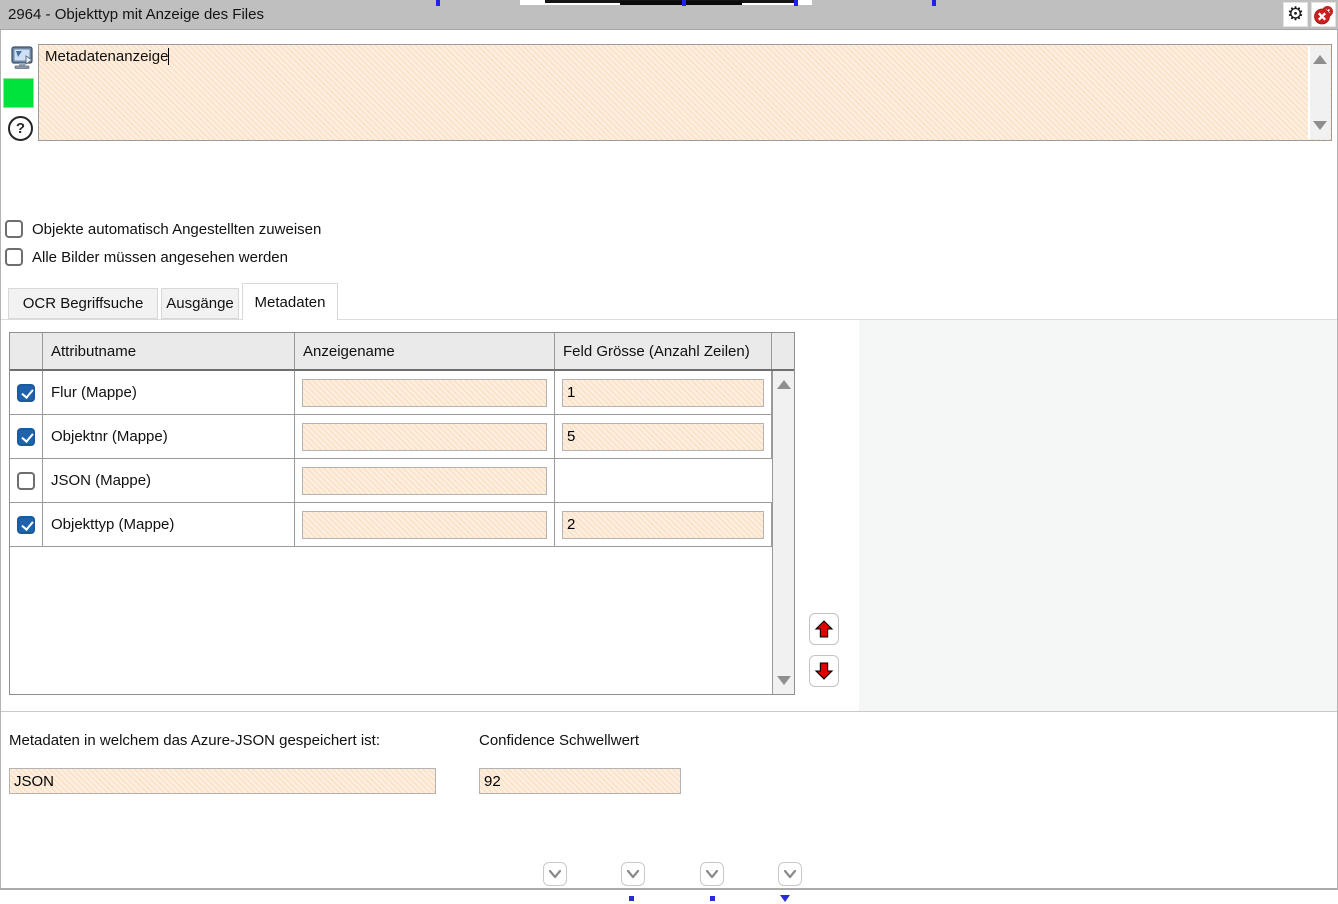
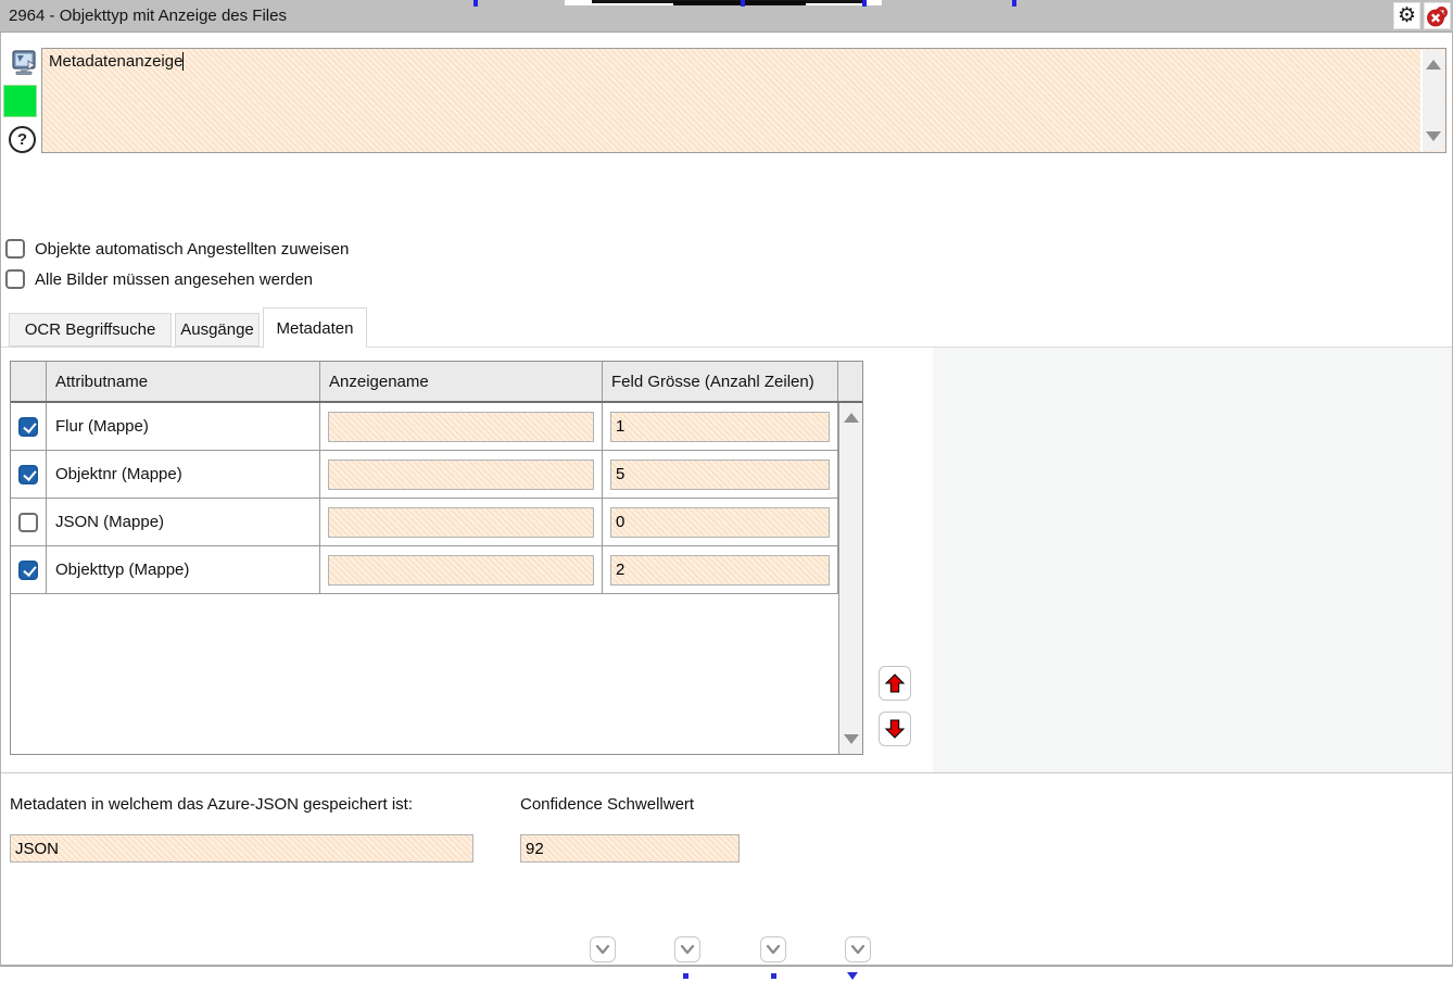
  2964 - Objekttyp mit Anzeige des Files
  ⚙
  ?
  Metadatenanzeige
  Objekte automatisch Angestellten zuweisen
  Alle Bilder müssen angesehen werden
  OCR Begriffsuche
  Ausgänge
  Metadaten
  Attributname
  Anzeigename
  Feld Grösse (Anzahl Zeilen)
  Flur (Mappe)
  1
  Objektnr (Mappe)
  5
  JSON (Mappe)
+ 0
  Objekttyp (Mappe)
  2
  Metadaten in welchem das Azure-JSON gespeichert ist:
  Confidence Schwellwert
  JSON
  92
